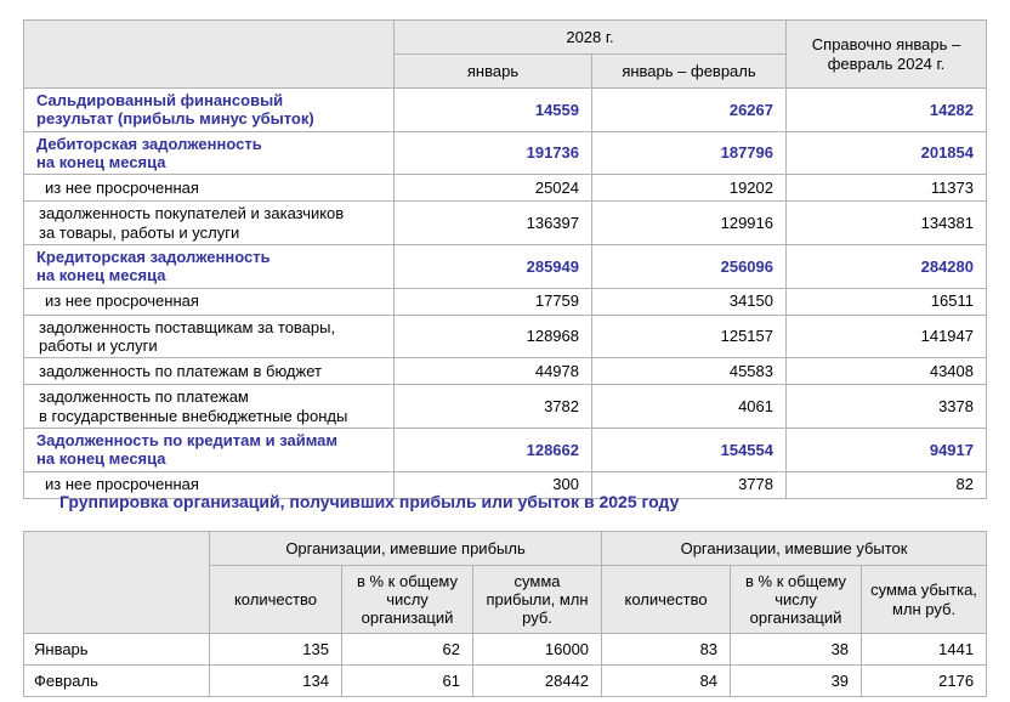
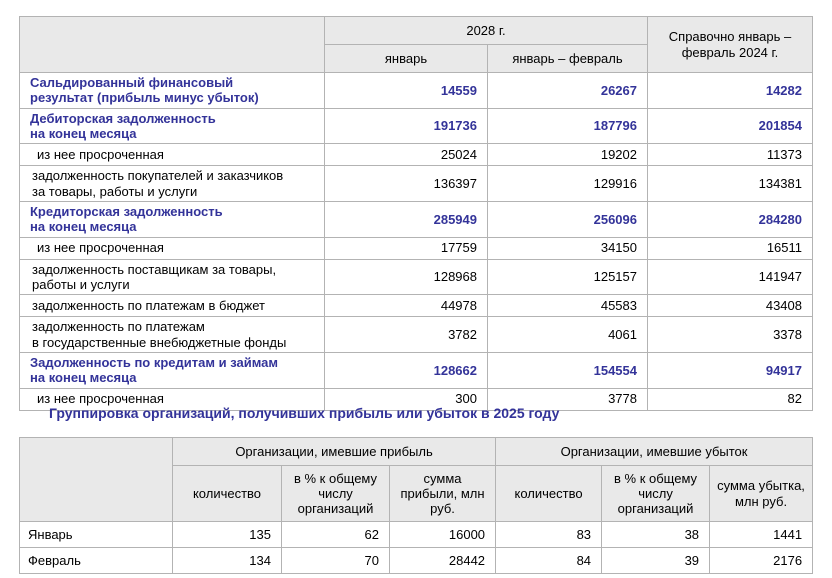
  	2028 г.	Справочно январь – февраль 2024 г.
  январь	январь – февраль
  Сальдированный финансовый результат (прибыль минус убыток)	14559	26267	14282
  Дебиторская задолженность на конец месяца	191736	187796	201854
  из нее просроченная	25024	19202	11373
  задолженность покупателей и заказчиков за товары, работы и услуги	136397	129916	134381
  Кредиторская задолженность на конец месяца	285949	256096	284280
  из нее просроченная	17759	34150	16511
  задолженность поставщикам за товары, работы и услуги	128968	125157	141947
  задолженность по платежам в бюджет	44978	45583	43408
  задолженность по платежам в государственные внебюджетные фонды	3782	4061	3378
  Задолженность по кредитам и займам на конец месяца	128662	154554	94917
  из нее просроченная	300	3778	82
  Группировка организаций, получивших прибыль или убыток в 2025 году
  	Организации, имевшие прибыль	Организации, имевшие убыток
  количество	в % к общему числу организаций	сумма прибыли, млн руб.	количество	в % к общему числу организаций	сумма убытка, млн руб.
  Январь	135	62	16000	83	38	1441
- Февраль	134	61	28442	84	39	2176
+ Февраль	134	70	28442	84	39	2176
